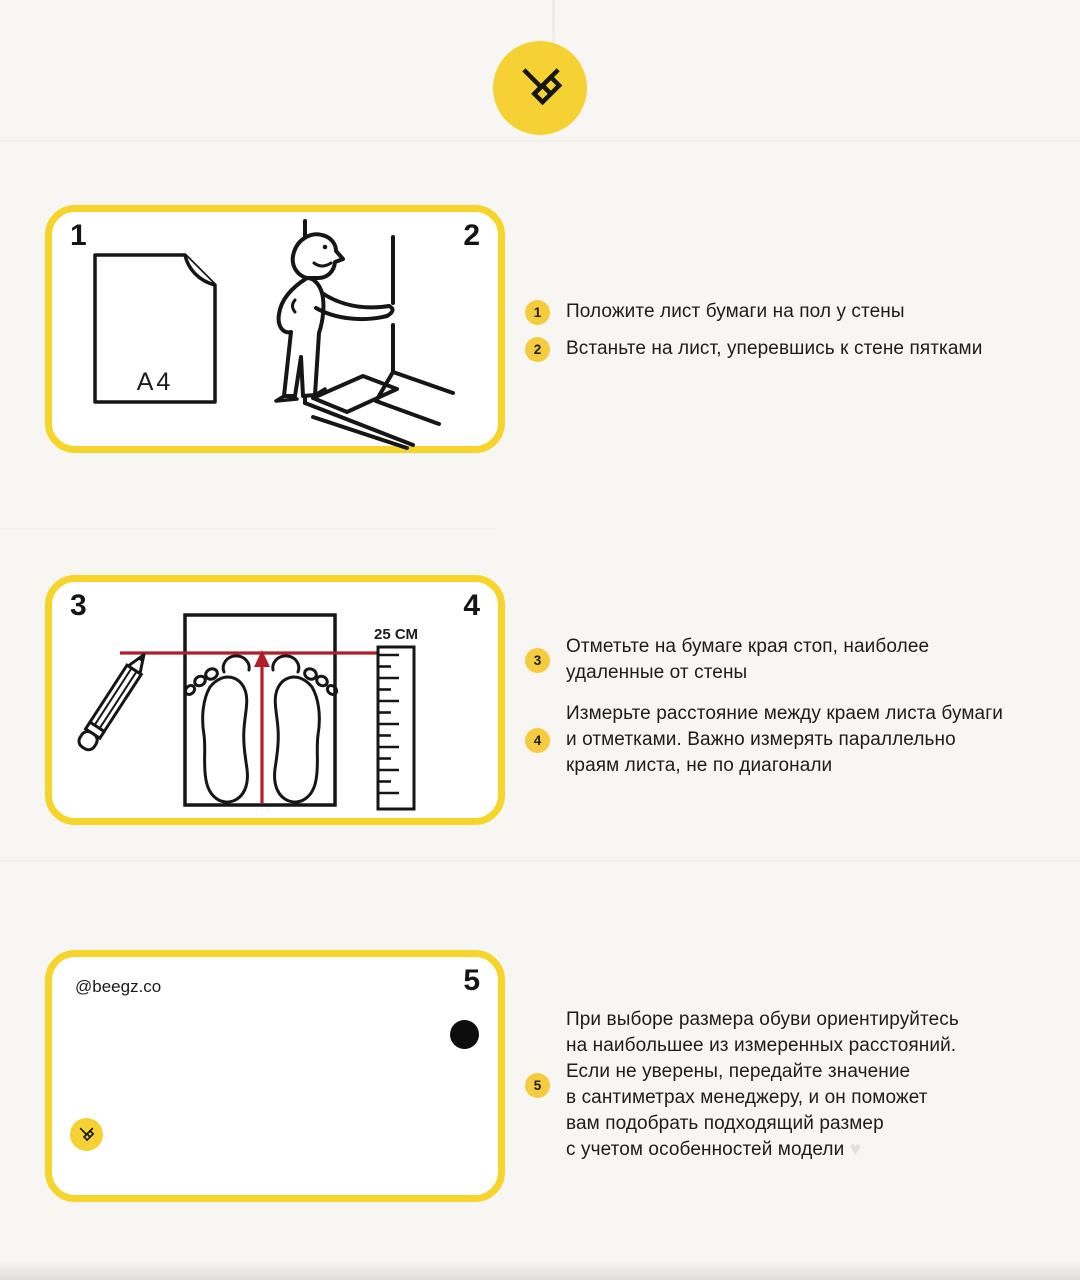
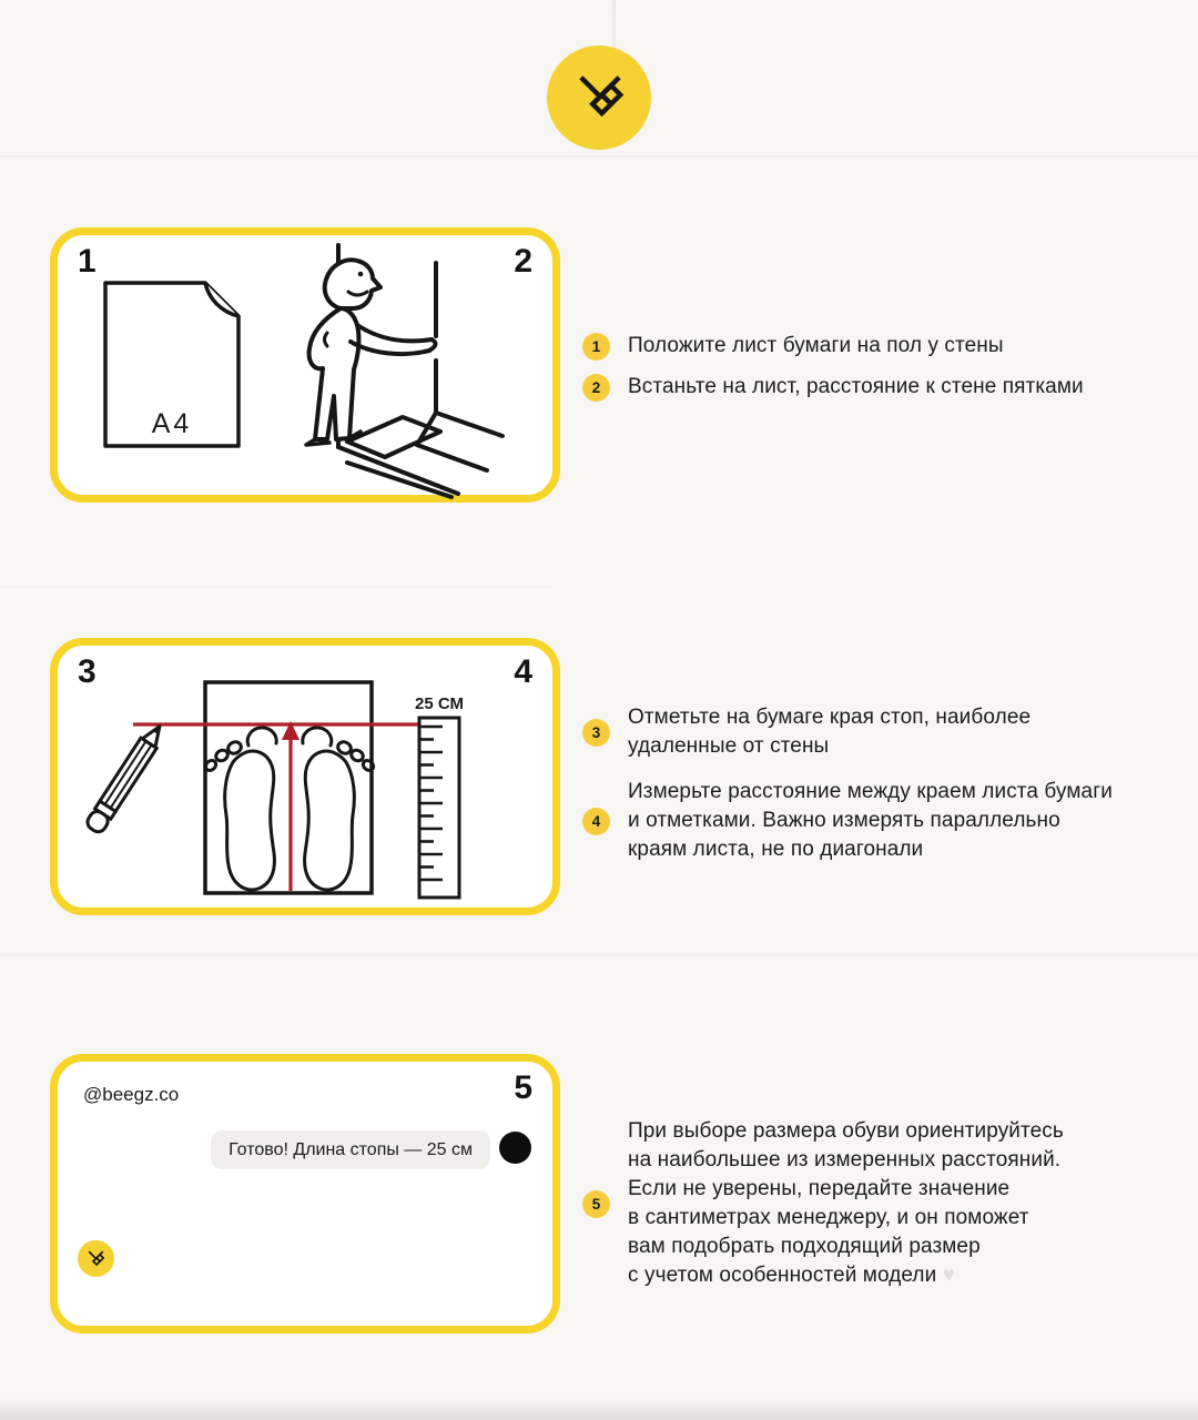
  A4
  1
  2
  25 СМ
  3
  4
  @beegz.co
  5
+ Готово! Длина стопы — 25 см
  1
  Положите лист бумаги на пол у стены
  2
- Встаньте на лист, уперевшись к стене пятками
+ Встаньте на лист, расстояние к стене пятками
  3
  Отметьте на бумаге края стоп, наиболее
  удаленные от стены
  4
  Измерьте расстояние между краем листа бумаги
  и отметками. Важно измерять параллельно
  краям листа, не по диагонали
  5
  При выборе размера обуви ориентируйтесь
  на наибольшее из измеренных расстояний.
  Если не уверены, передайте значение
  в сантиметрах менеджеру, и он поможет
  вам подобрать подходящий размер
  с учетом особенностей модели
